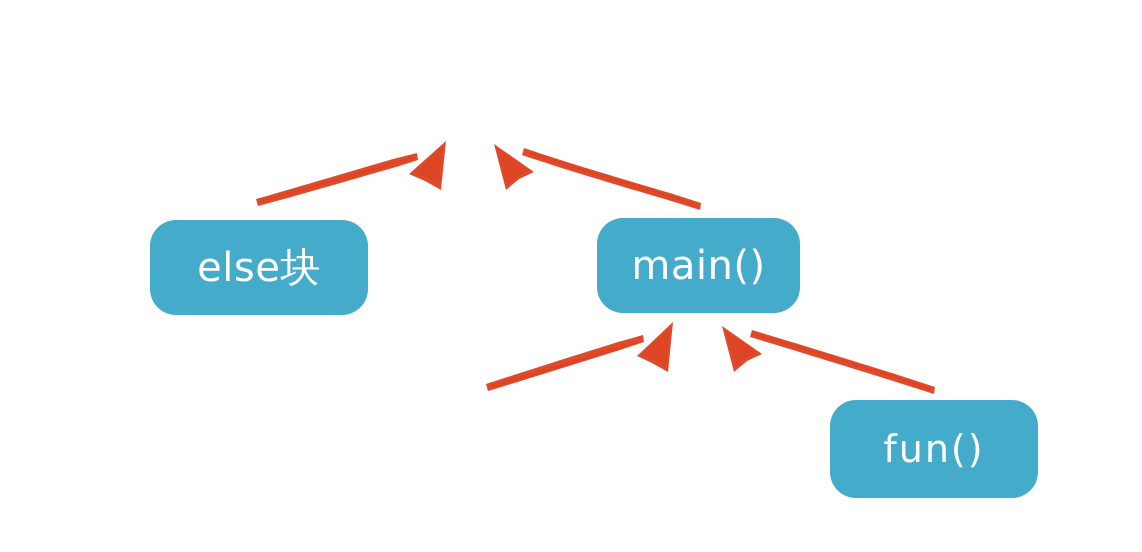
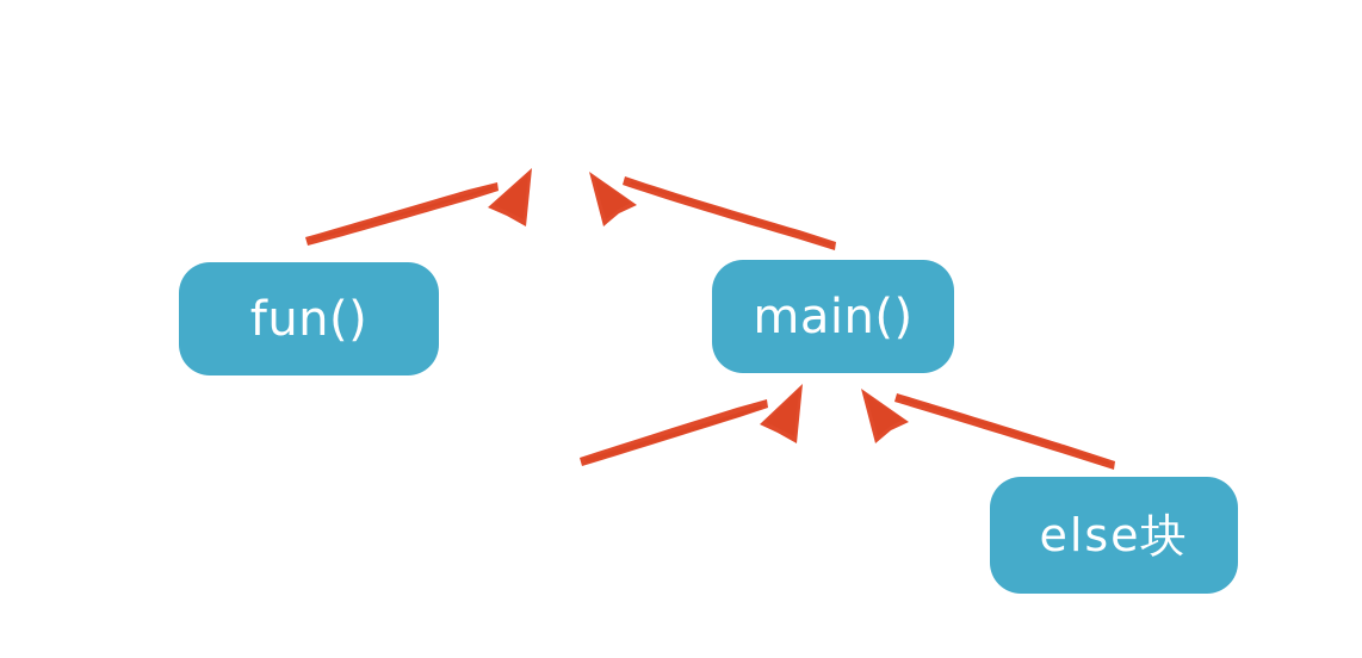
- else块
+ fun()
  main()
- fun()
+ else块
